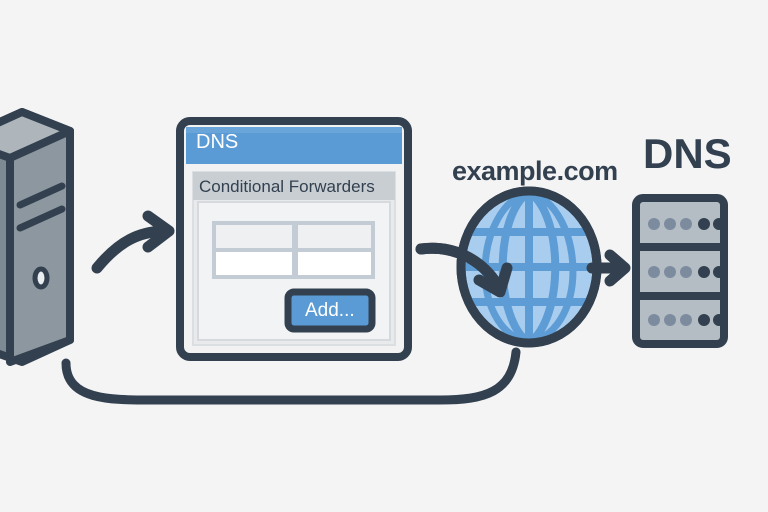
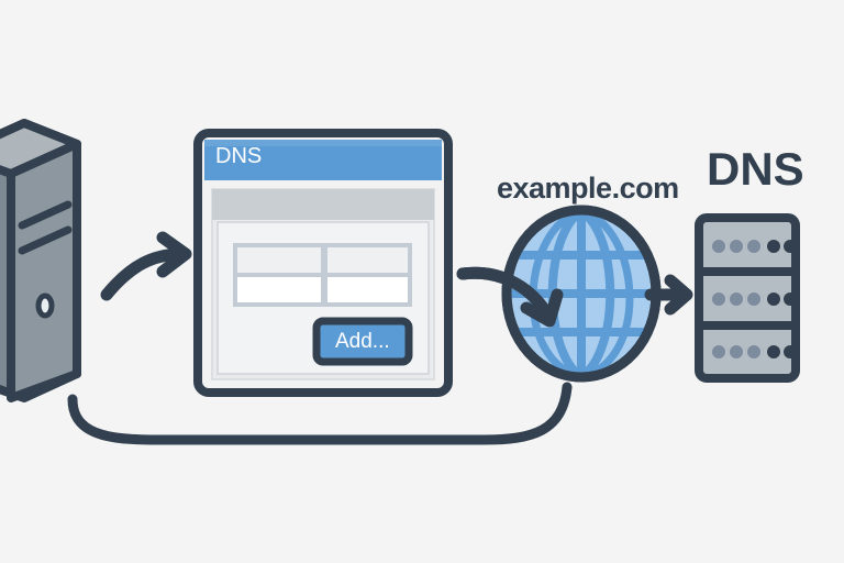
  DNS
- Conditional Forwarders
  Add...
  example.com
  DNS
